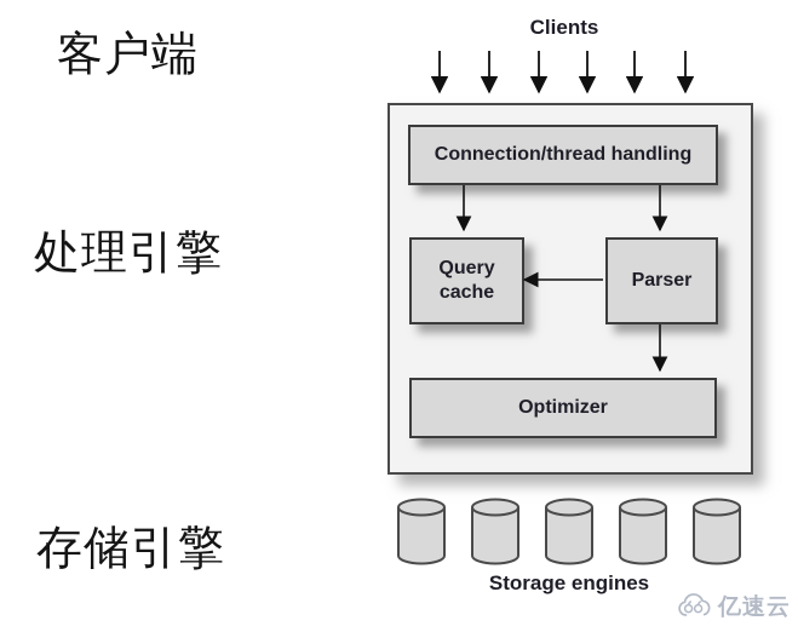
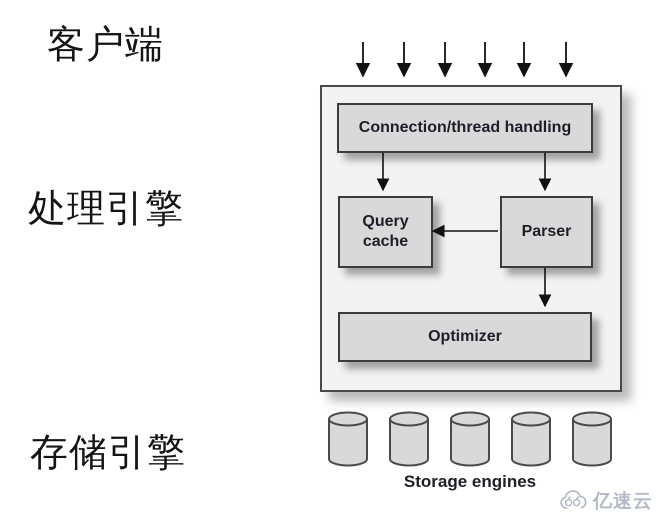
  客户端
  处理引擎
  存储引擎
- Clients
  Connection/thread handling
  Query cache
  Parser
  Optimizer
  Storage engines
  亿速云
